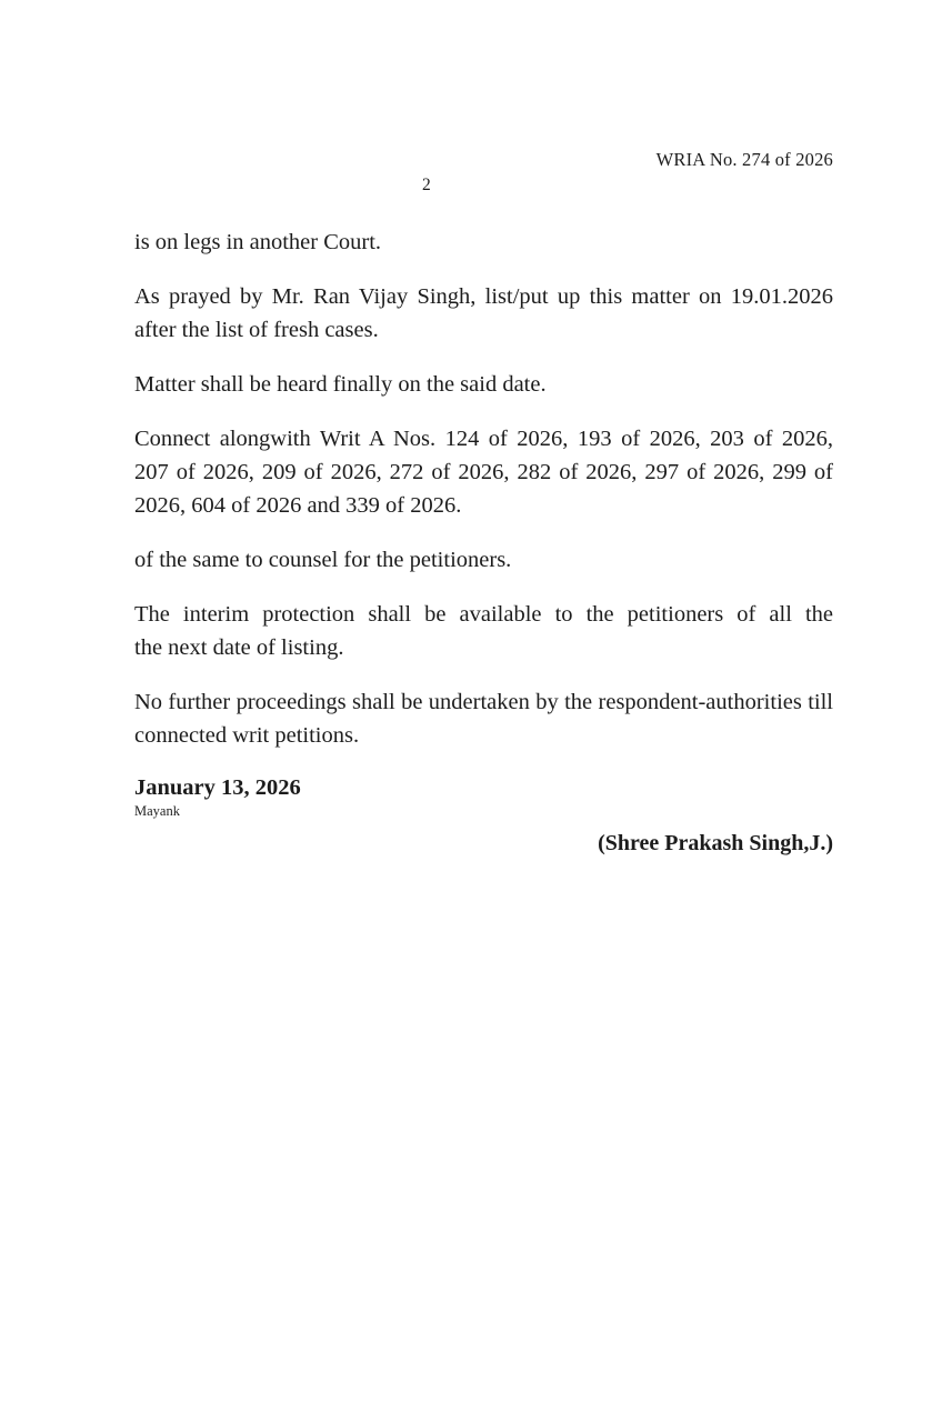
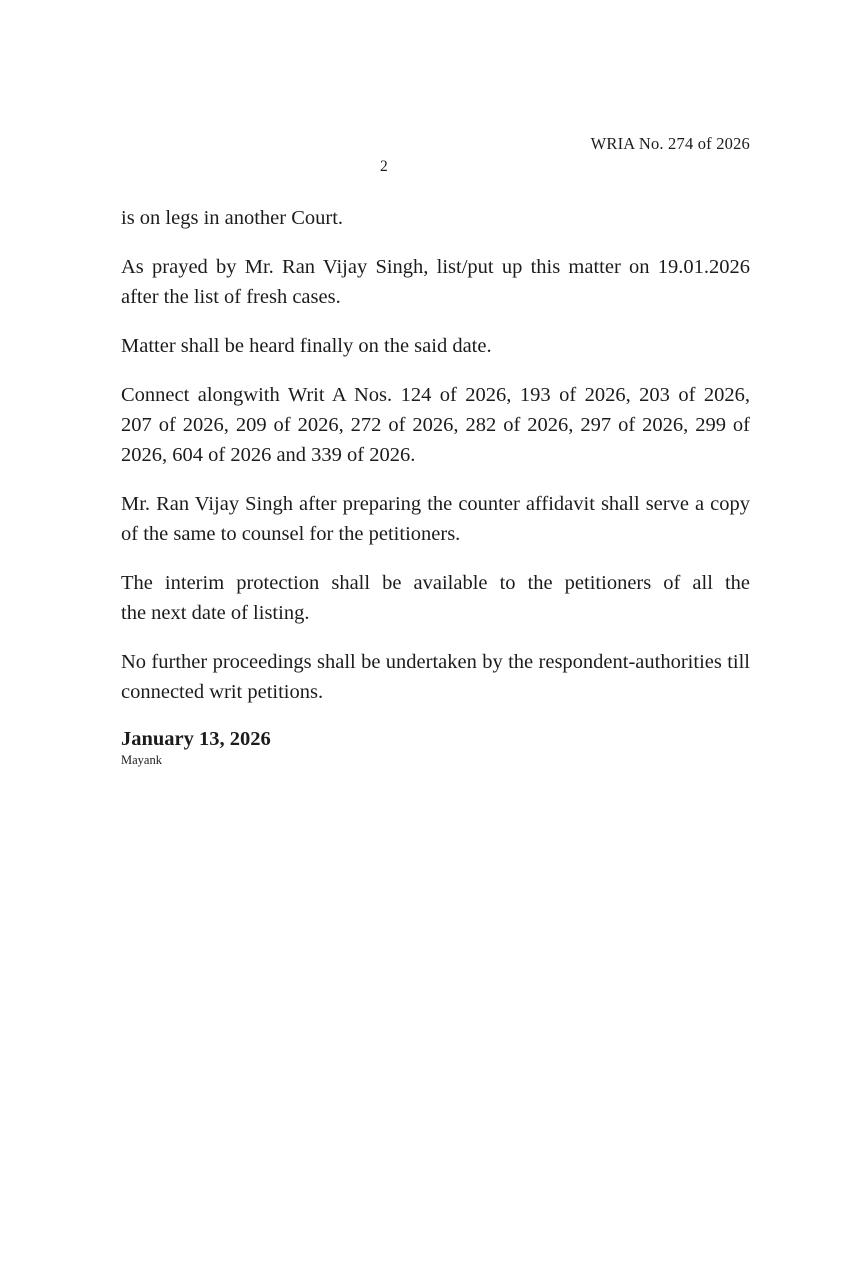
  WRIA No. 274 of 2026
  2
  is on legs in another Court.
  As prayed by Mr. Ran Vijay Singh, list/put up this matter on 19.01.2026
  after the list of fresh cases.
  Matter shall be heard finally on the said date.
  Connect alongwith Writ A Nos. 124 of 2026, 193 of 2026, 203 of 2026,
  207 of 2026, 209 of 2026, 272 of 2026, 282 of 2026, 297 of 2026, 299 of
  2026, 604 of 2026 and 339 of 2026.
+ Mr. Ran Vijay Singh after preparing the counter affidavit shall serve a copy
  of the same to counsel for the petitioners.
  The interim protection shall be available to the petitioners of all the
  the next date of listing.
  No further proceedings shall be undertaken by the respondent-authorities till
  connected writ petitions.
  January 13, 2026
  Mayank
- (Shree Prakash Singh,J.)
